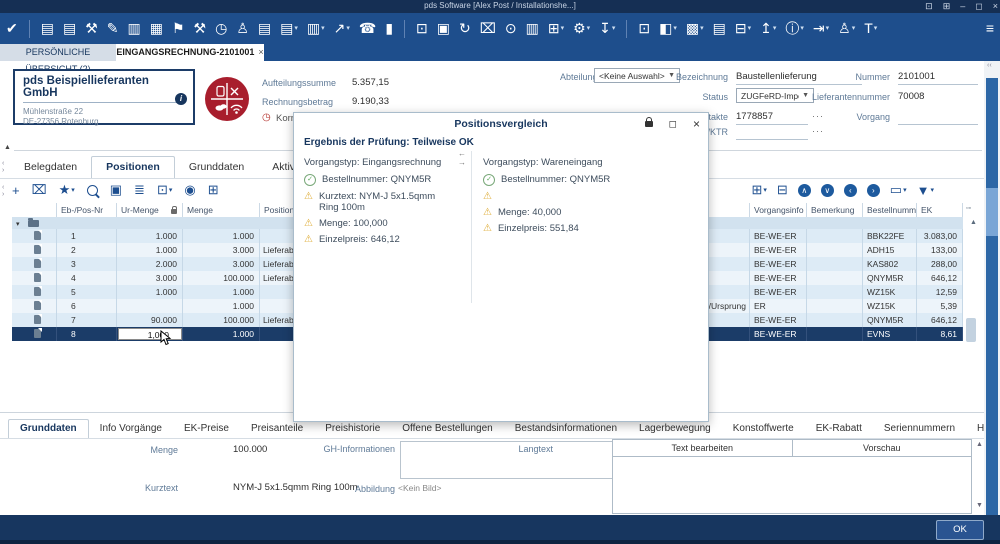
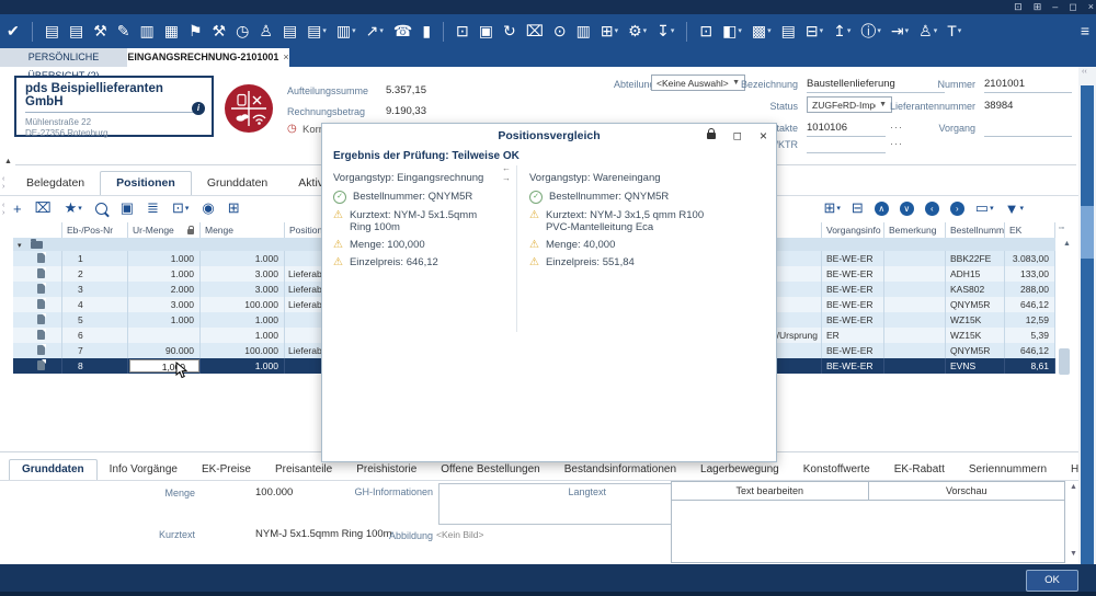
- pds Software [Alex Post / Installationshe...]
  ⊡
  ⊞
  –
  ◻
  ×
  ✔
  ▤
  ▤
  ⚒
  ✎
  ▥
  ▦
  ⚑
  ⚒
  ◷
  ♙
  ▤
  ▤
  ▥
  ↗
  ☎
  ▮
  ⊡
  ▣
  ↻
  ⌧
  ⊙
  ▥
  ⊞
  ⚙
  ↧
  ⊡
  ◧
  ▩
  ▤
  ⊟
  ↥
  ⓘ
  ⇥
  ♙
  T
  ≡
  EINGANGSRECHNUNG-2101001 ×
  pds Beispiellieferanten GmbH
  Mühlenstraße 22
  DE-27356 Rotenburg
  i
  Aufteilungssumme
  5.357,15
  Rechnungsbetrag
  9.190,33
  ◷
  Abteilun
  <Keine Auswahl>
  Bezeichnung
  Baustellenlieferung
  Nummer
  2101001
  Status
  ZUGFeRD-Imp
  Lieferantennummer
- 70008
+ 38984
- 1778857
+ 1010106
  ···
  Vorgang
  ···
  Belegdaten
  Positionen
  Grunddaten
  +
  ⌧
  ★
  ▣
  ≣
  ⊡
  ◉
  ⊞
  ⊞
  ⊟
  ∧
  ∨
  ‹
  ›
  ▭
  ▼
  Eb-/Pos-Nr
  Ur-Menge
  Menge
  Vorgangsinfo
  Bemerkung
  Bestellnumm
  1
  1.000
  1.000
  BE-WE-ER
  BBK22FE
  3.083,00
  2
  1.000
  3.000
  BE-WE-ER
  ADH15
  133,00
  3
  2.000
  3.000
  BE-WE-ER
  KAS802
  288,00
  4
  3.000
  100.000
  BE-WE-ER
  QNYM5R
  646,12
  5
  1.000
  1.000
  BE-WE-ER
  WZ15K
  12,59
  6
  1.000
  ER
  WZ15K
  5,39
  7
  90.000
  100.000
  BE-WE-ER
  QNYM5R
  646,12
  8
  1.000
  BE-WE-ER
  EVNS
  8,61
  Grunddaten
  Info Vorgänge
  EK-Preise
  Preisanteile
  Preishistorie
  Offene Bestellungen
  Bestandsinformationen
  Lagerbewegung
  Konstoffwerte
  EK-Rabatt
  Seriennummern
  Menge
  100.000
  GH-Informationen
  Langtext
  Text bearbeiten
  Vorschau
  Kurztext
  NYM-J 5x1.5qmm Ring 100m
  Abbildung
  <Kein Bild>
  OK
  Positionsvergleich
  ◻
  ×
  Ergebnis der Prüfung: Teilweise OK
  ←
  →
  Vorgangstyp: Eingangsrechnung
  Bestellnummer: QNYM5R
  ⚠
  Kurztext: NYM-J 5x1.5qmm Ring 100m
  ⚠
  Menge: 100,000
  ⚠
  Einzelpreis: 646,12
  Vorgangstyp: Wareneingang
  Bestellnummer: QNYM5R
  ⚠
+ Kurztext: NYM-J 3x1,5 qmm R100 PVC-Mantelleitung Eca
  ⚠
  Menge: 40,000
  ⚠
  Einzelpreis: 551,84
